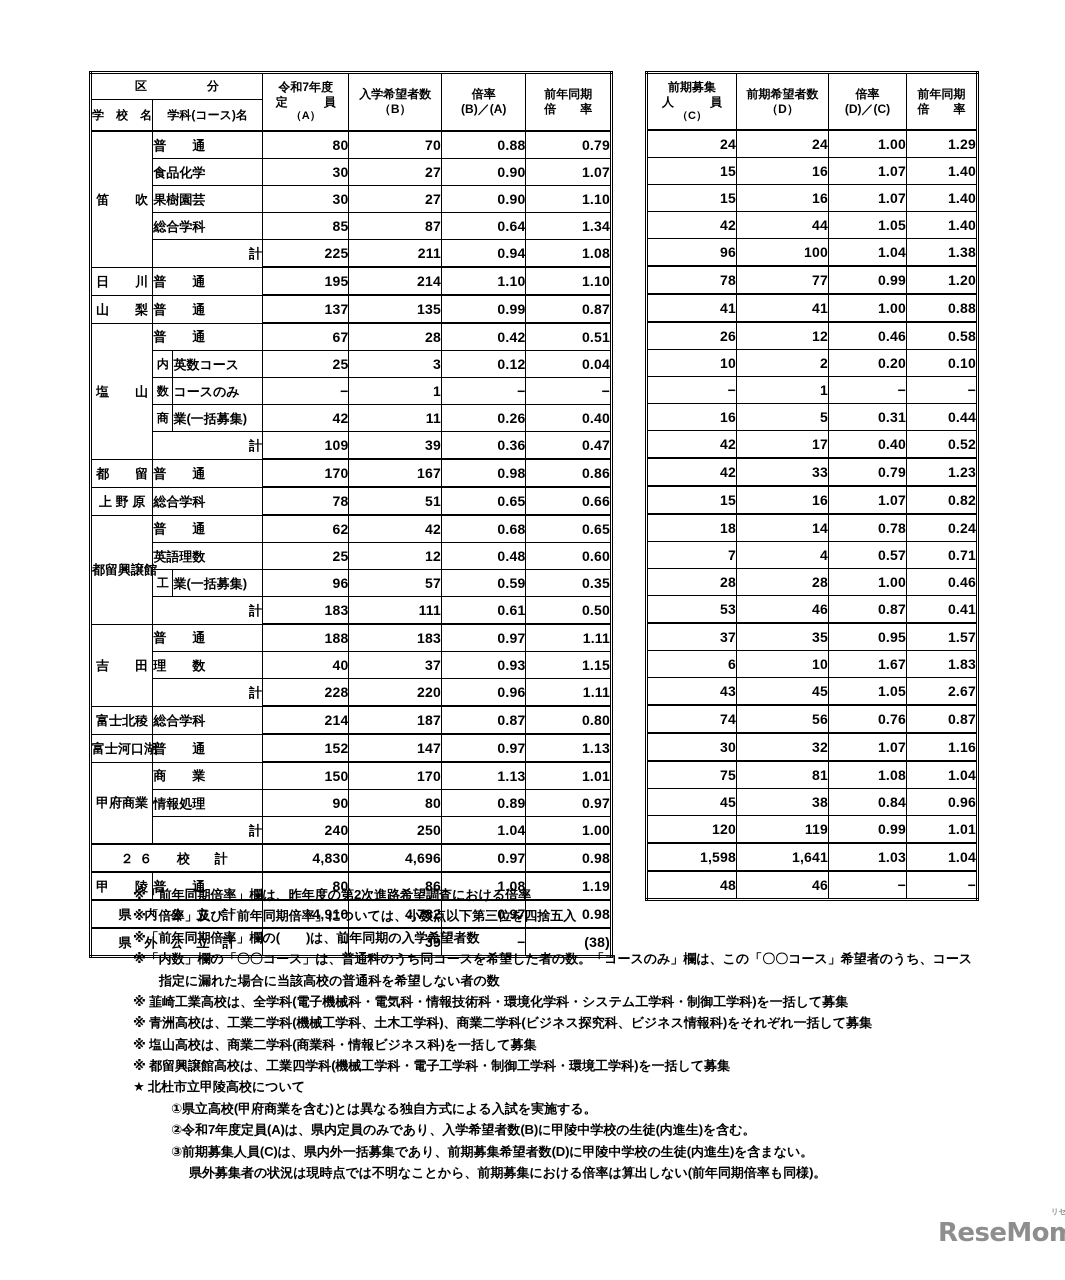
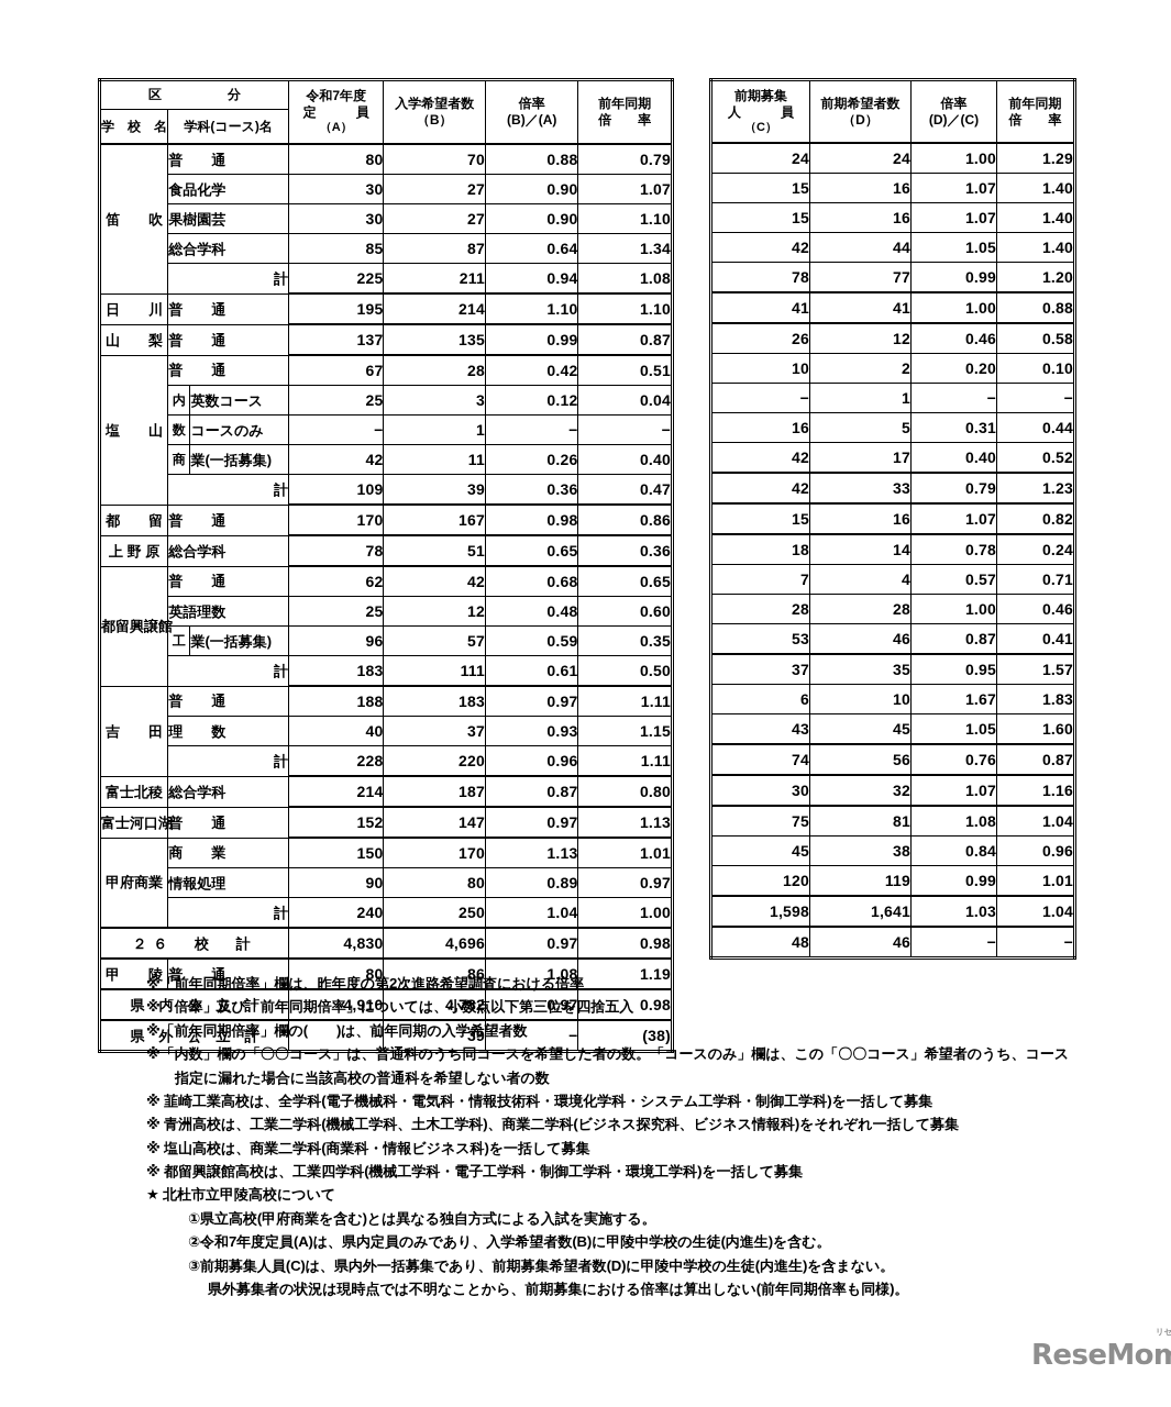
  区 分	令和7年度定 員（A）	入学希望者数（B）	倍率(B)／(A)	前年同期倍 率
  学 校 名	学科(コース)名
  笛 吹	普 通	80	70	0.88	0.79
  食品化学	30	27	0.90	1.07
  果樹園芸	30	27	0.90	1.10
  総合学科	85	87	0.64	1.34
  計	225	211	0.94	1.08
  日 川	普 通	195	214	1.10	1.10
  山 梨	普 通	137	135	0.99	0.87
  塩 山	普 通	67	28	0.42	0.51
  内	英数コース	25	3	0.12	0.04
  数	コースのみ	−	1	−	−
  商	業(一括募集)	42	11	0.26	0.40
  計	109	39	0.36	0.47
  都 留	普 通	170	167	0.98	0.86
- 上 野 原	総合学科	78	51	0.65	0.66
+ 上 野 原	総合学科	78	51	0.65	0.36
  都留興譲館	普 通	62	42	0.68	0.65
  英語理数	25	12	0.48	0.60
  工	業(一括募集)	96	57	0.59	0.35
  計	183	111	0.61	0.50
  吉 田	普 通	188	183	0.97	1.11
  理 数	40	37	0.93	1.15
  計	228	220	0.96	1.11
  富士北稜	総合学科	214	187	0.87	0.80
  富士河口湖	普 通	152	147	0.97	1.13
  甲府商業	商 業	150	170	1.13	1.01
  情報処理	90	80	0.89	0.97
  計	240	250	1.04	1.00
  ２６ 校 計	4,830	4,696	0.97	0.98
  甲 陵	普 通	80	86	1.08	1.19
  県 内 公 立 計	4,910	4,782	0.97	0.98
  県 外 公 立 計	−	39	−	(38)
  前期募集人 員（C）	前期希望者数（D）	倍率(D)／(C)	前年同期倍 率
  24	24	1.00	1.29
  15	16	1.07	1.40
  15	16	1.07	1.40
  42	44	1.05	1.40
- 96	100	1.04	1.38
  78	77	0.99	1.20
  41	41	1.00	0.88
  26	12	0.46	0.58
  10	2	0.20	0.10
  −	1	−	−
  16	5	0.31	0.44
  42	17	0.40	0.52
  42	33	0.79	1.23
  15	16	1.07	0.82
  18	14	0.78	0.24
  7	4	0.57	0.71
  28	28	1.00	0.46
  53	46	0.87	0.41
  37	35	0.95	1.57
  6	10	1.67	1.83
- 43	45	1.05	2.67
+ 43	45	1.05	1.60
  74	56	0.76	0.87
  30	32	1.07	1.16
  75	81	1.08	1.04
  45	38	0.84	0.96
  120	119	0.99	1.01
  1,598	1,641	1.03	1.04
  48	46	−	−
  ※「前年同期倍率」欄は、昨年度の第2次進路希望調査における倍率
  ※「倍率」及び「前年同期倍率」については、小数点以下第三位を四捨五入
  ※「前年同期倍率」欄の( )は、前年同期の入学希望者数
  ※「内数」欄の「〇〇コース」は、普通科のうち同コースを希望した者の数。「コースのみ」欄は、この「〇〇コース」希望者のうち、コース
  指定に漏れた場合に当該高校の普通科を希望しない者の数
  ※ 韮崎工業高校は、全学科(電子機械科・電気科・情報技術科・環境化学科・システム工学科・制御工学科)を一括して募集
  ※ 青洲高校は、工業二学科(機械工学科、土木工学科)、商業二学科(ビジネス探究科、ビジネス情報科)をそれぞれ一括して募集
  ※ 塩山高校は、商業二学科(商業科・情報ビジネス科)を一括して募集
  ※ 都留興譲館高校は、工業四学科(機械工学科・電子工学科・制御工学科・環境工学科)を一括して募集
  ★ 北杜市立甲陵高校について
  ①県立高校(甲府商業を含む)とは異なる独自方式による入試を実施する。
  ②令和7年度定員(A)は、県内定員のみであり、入学希望者数(B)に甲陵中学校の生徒(内進生)を含む。
  ③前期募集人員(C)は、県内外一括募集であり、前期募集希望者数(D)に甲陵中学校の生徒(内進生)を含まない。
  県外募集者の状況は現時点では不明なことから、前期募集における倍率は算出しない(前年同期倍率も同様)。
  ReseMom
